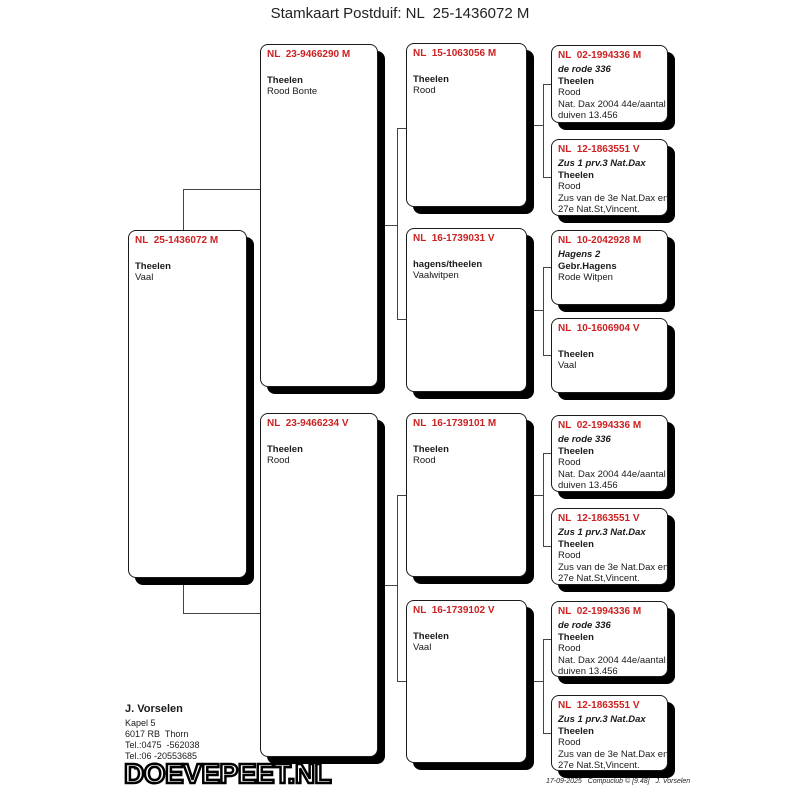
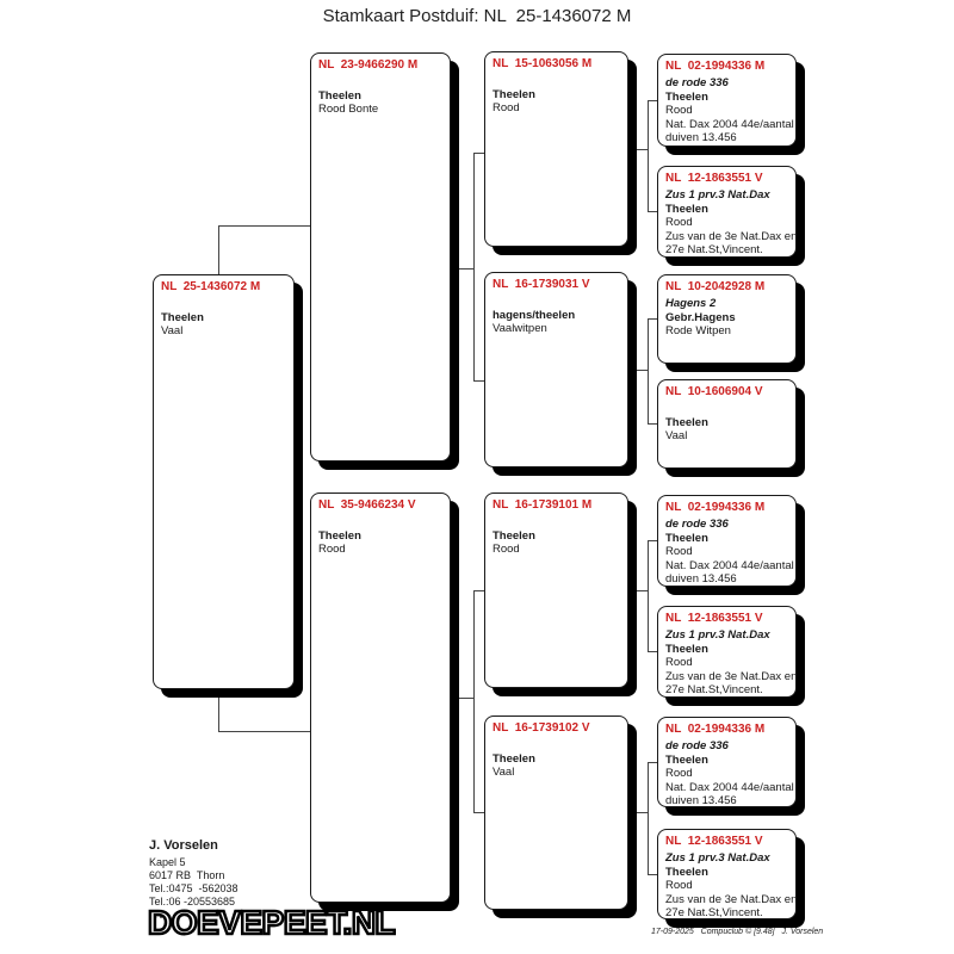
  Stamkaart Postduif: NL 25-1436072 M
  NL 25-1436072 M
  Theelen
  Vaal
  NL 23-9466290 M
  Theelen
  Rood Bonte
- NL 23-9466234 V
+ NL 35-9466234 V
  Theelen
  Rood
  NL 15-1063056 M
  Theelen
  Rood
  NL 16-1739031 V
  hagens/theelen
  Vaalwitpen
  NL 16-1739101 M
  Theelen
  Rood
  NL 16-1739102 V
  Theelen
  Vaal
  NL 02-1994336 M
  de rode 336
  Theelen
  Rood
  Nat. Dax 2004 44e/aantal
  duiven 13.456
  NL 12-1863551 V
  Zus 1 prv.3 Nat.Dax
  Theelen
  Rood
  Zus van de 3e Nat.Dax en
  27e Nat.St,Vincent.
  NL 10-2042928 M
  Hagens 2
  Gebr.Hagens
  Rode Witpen
  NL 10-1606904 V
  Theelen
  Vaal
  NL 02-1994336 M
  de rode 336
  Theelen
  Rood
  Nat. Dax 2004 44e/aantal
  duiven 13.456
  NL 12-1863551 V
  Zus 1 prv.3 Nat.Dax
  Theelen
  Rood
  Zus van de 3e Nat.Dax en
  27e Nat.St,Vincent.
  NL 02-1994336 M
  de rode 336
  Theelen
  Rood
  Nat. Dax 2004 44e/aantal
  duiven 13.456
  NL 12-1863551 V
  Zus 1 prv.3 Nat.Dax
  Theelen
  Rood
  Zus van de 3e Nat.Dax en
  27e Nat.St,Vincent.
  J. Vorselen
  Kapel 5
  6017 RB Thorn
  Tel.:0475 -562038
  Tel.:06 -20553685
  J.V
  DOEVEPEET.NL
